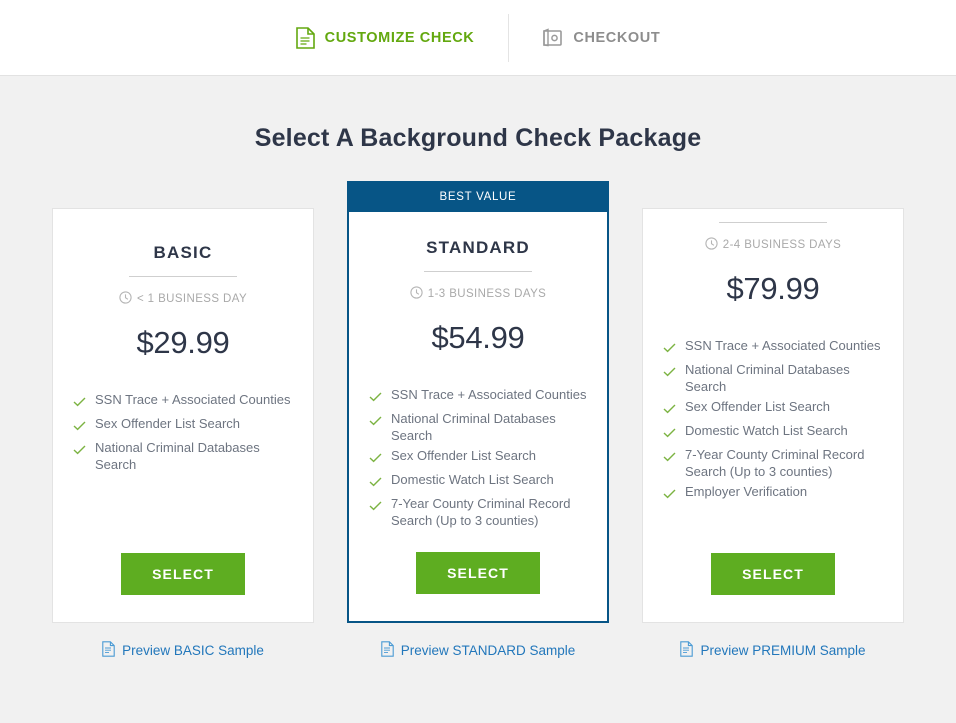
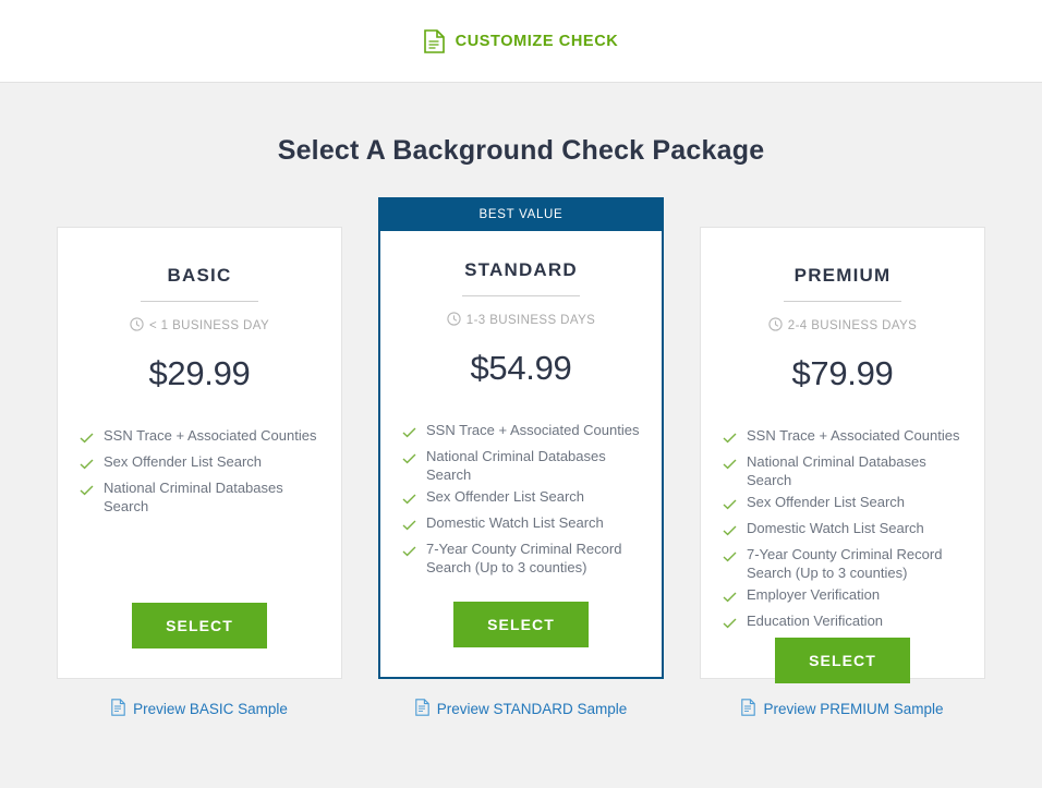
  CUSTOMIZE CHECK
- CHECKOUT
  Select A Background Check Package
  BASIC
  < 1 BUSINESS DAY
  $29.99
  SSN Trace + Associated Counties
  Sex Offender List Search
  National Criminal Databases Search
  SELECT
  Preview BASIC Sample
  BEST VALUE
  STANDARD
  1-3 BUSINESS DAYS
  $54.99
  SSN Trace + Associated Counties
  National Criminal Databases Search
  Sex Offender List Search
  Domestic Watch List Search
  7-Year County Criminal Record Search (Up to 3 counties)
  SELECT
  Preview STANDARD Sample
+ PREMIUM
  2-4 BUSINESS DAYS
  $79.99
  SSN Trace + Associated Counties
  National Criminal Databases Search
  Sex Offender List Search
  Domestic Watch List Search
  7-Year County Criminal Record Search (Up to 3 counties)
  Employer Verification
+ Education Verification
  SELECT
  Preview PREMIUM Sample
